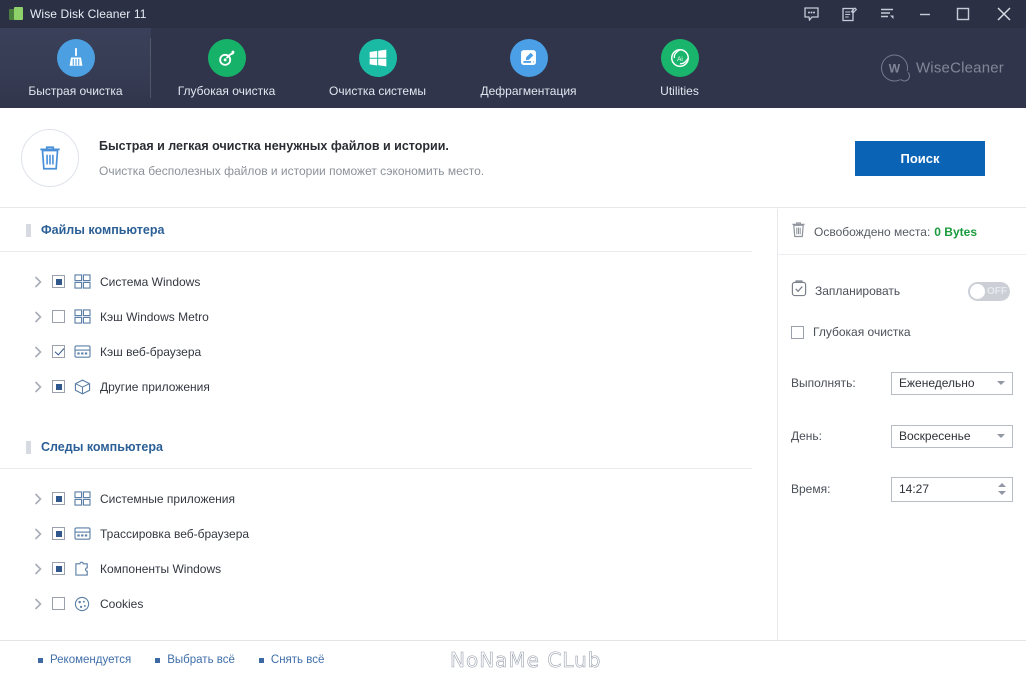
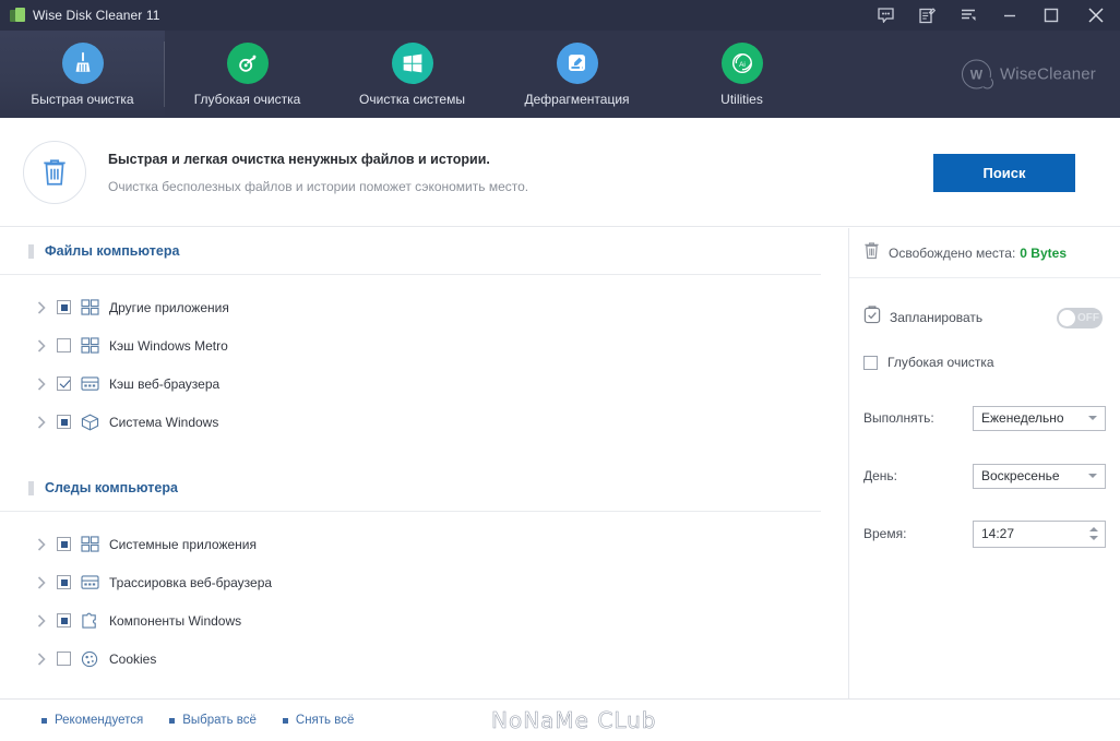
  Wise Disk Cleaner 11
  Быстрая очистка
  Глубокая очистка
  Очистка системы
  Дефрагментация
  Utilities
  W
  WiseCleaner
  Быстрая и легкая очистка ненужных файлов и истории.
  Очистка бесполезных файлов и истории поможет сэкономить место.
  Поиск
  Файлы компьютера
- Система Windows
+ Другие приложения
  Кэш Windows Metro
  Кэш веб-браузера
- Другие приложения
+ Система Windows
  Следы компьютера
  Системные приложения
  Трассировка веб-браузера
  Компоненты Windows
  Cookies
  Освобождено места:
  0 Bytes
  Запланировать
  OFF
  Глубокая очистка
  Выполнять:
  Еженедельно
  День:
  Воскресенье
  Время:
  14:27
  Рекомендуется
  Выбрать всё
  Снять всё
  NoNaMe CLub
